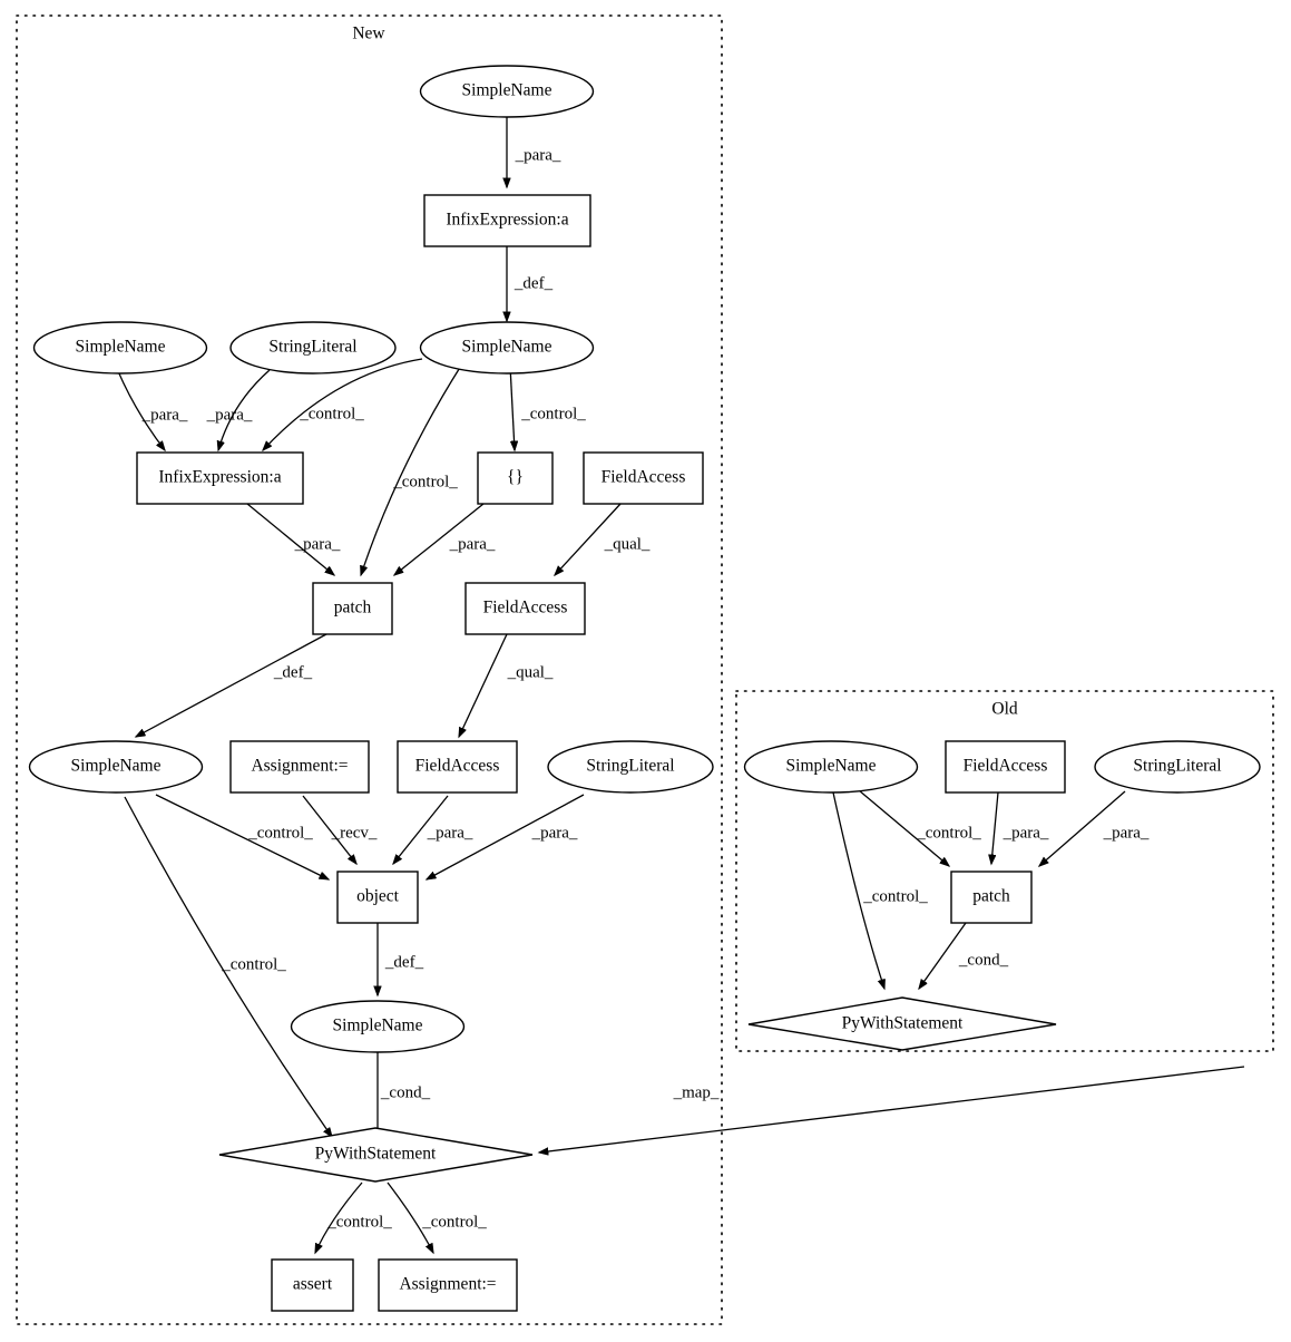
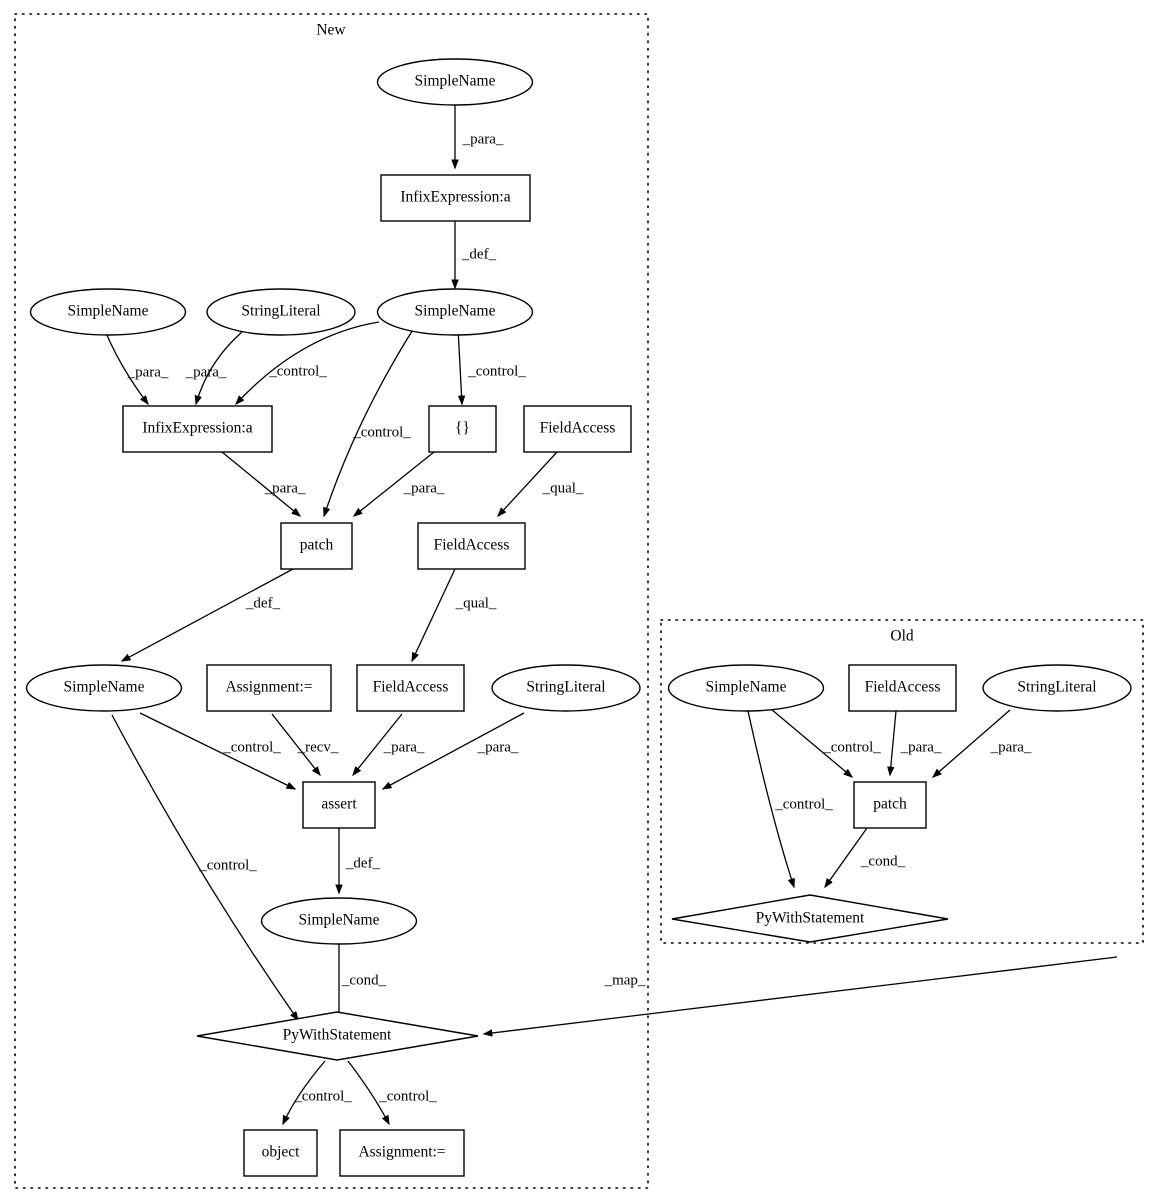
  New
  Old
  _para_
  _def_
  _para_
  _para_
  _control_
  _control_
  _control_
  _para_
  _para_
  _qual_
  _def_
  _qual_
  _control_
  _recv_
  _para_
  _para_
  _control_
  _def_
  _cond_
  _control_
  _control_
  _control_
  _para_
  _para_
  _control_
  _cond_
  _map_
  SimpleName
  InfixExpression:a
  SimpleName
  SimpleName
  StringLiteral
  InfixExpression:a
  {}
  FieldAccess
  patch
  FieldAccess
  SimpleName
  Assignment:=
  FieldAccess
  StringLiteral
- object
+ assert
  SimpleName
  PyWithStatement
- assert
+ object
  Assignment:=
  SimpleName
  FieldAccess
  StringLiteral
  patch
  PyWithStatement
